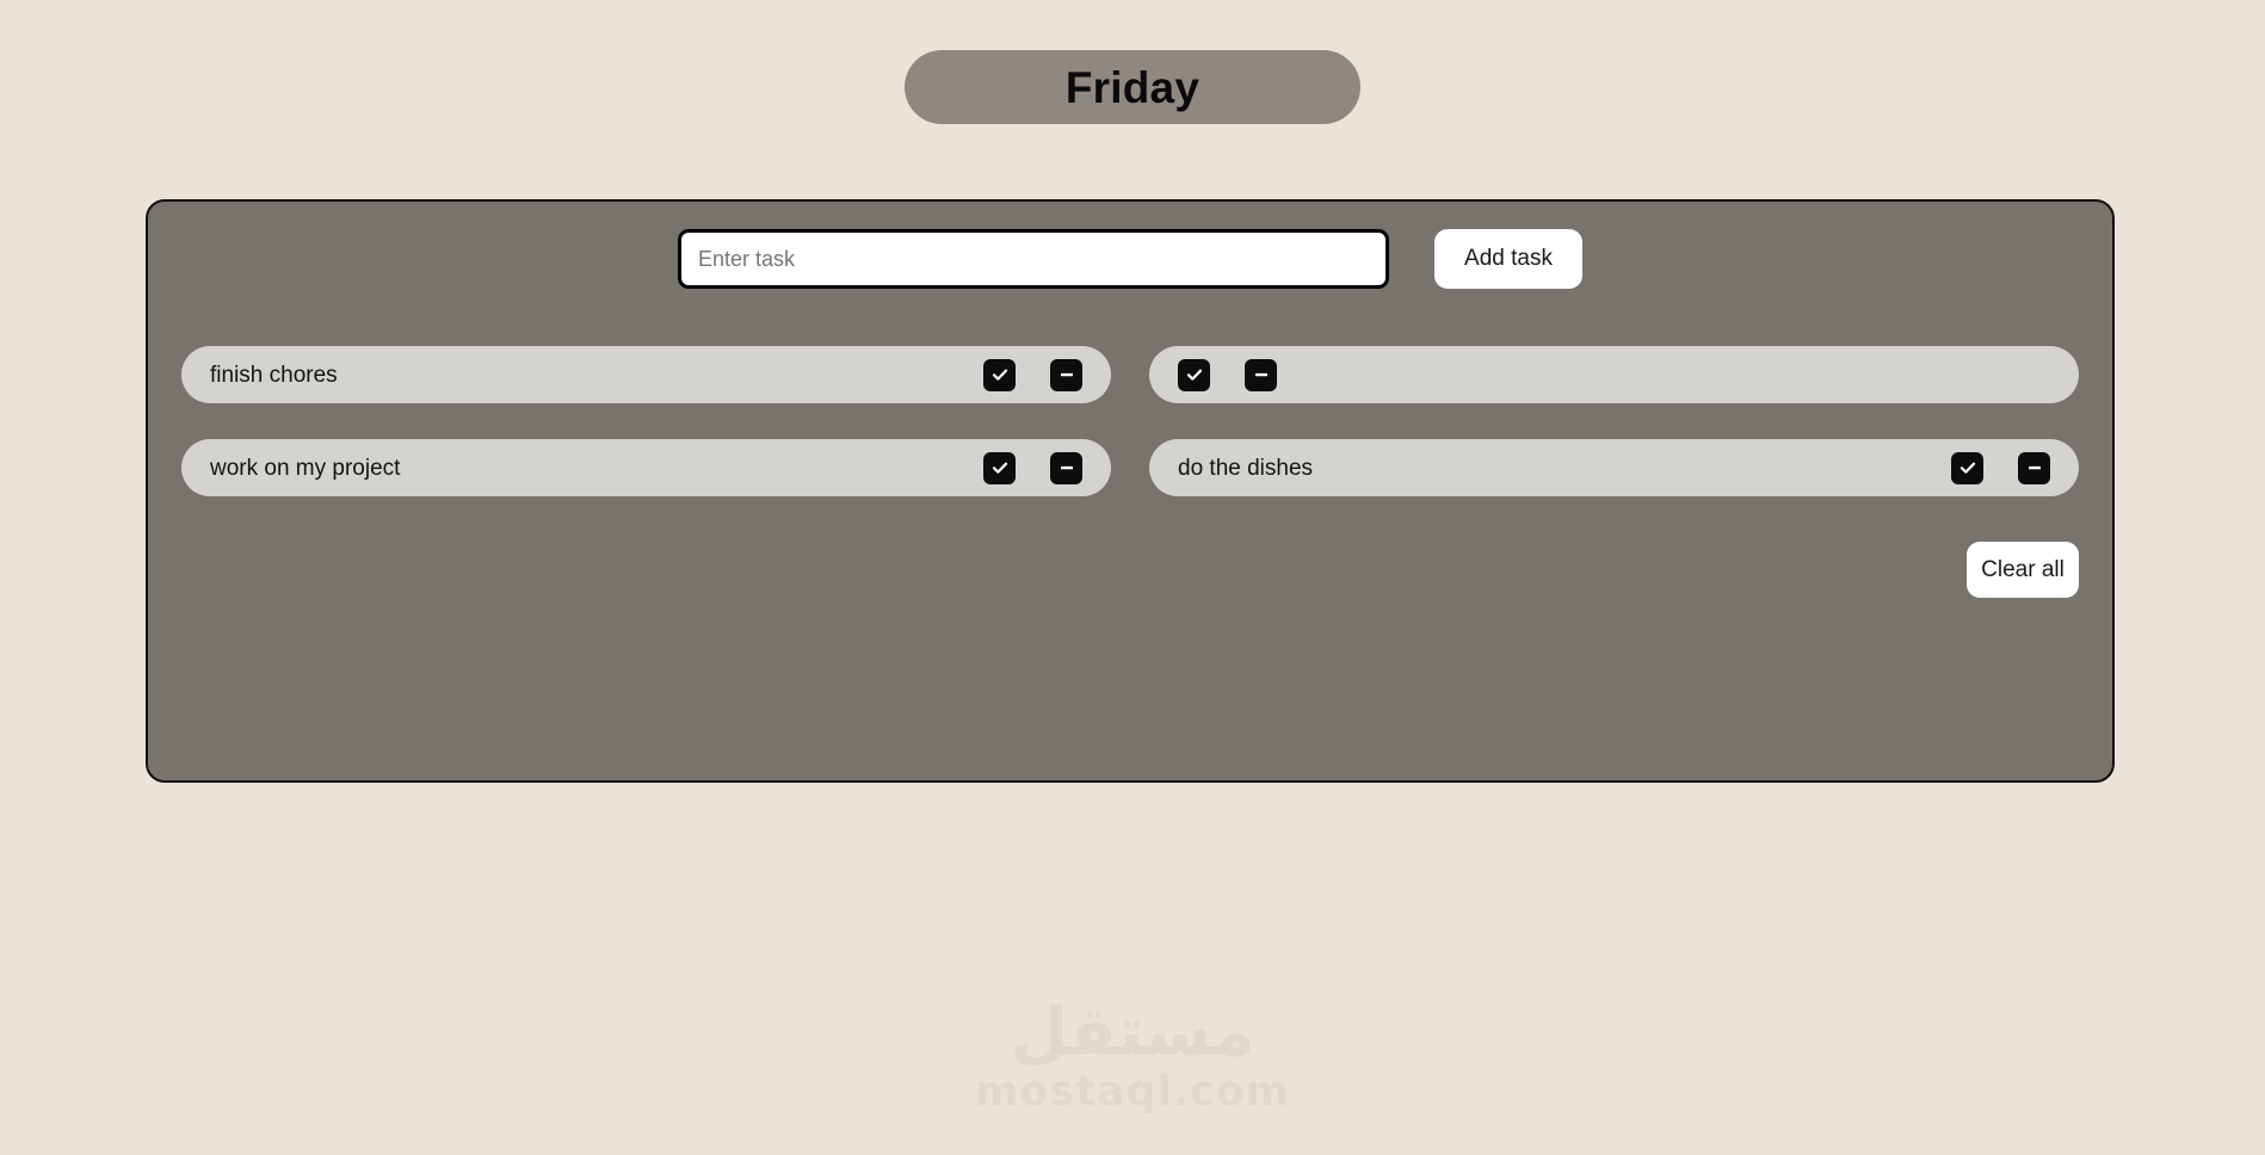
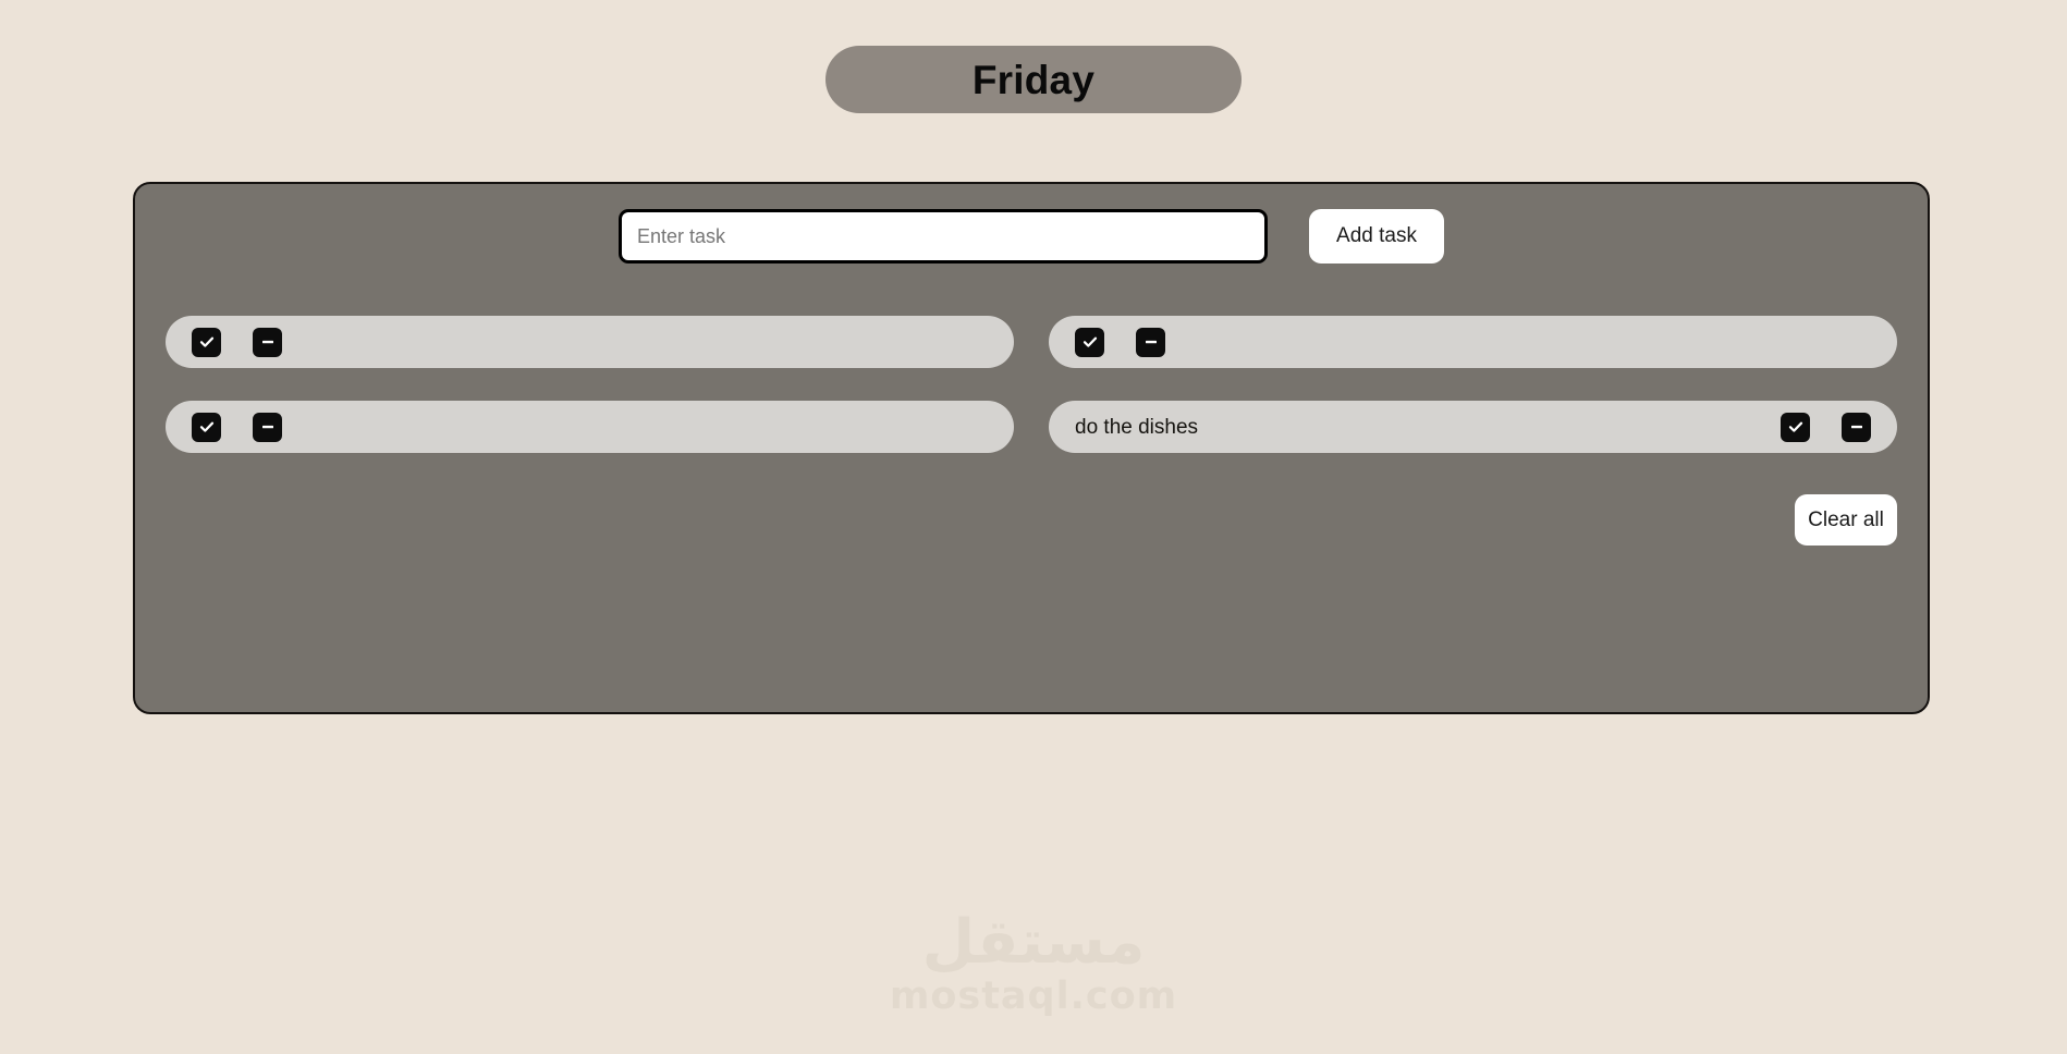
  Friday
  Enter task
  Add task
- finish chores
- work on my project
  do the dishes
  Clear all
